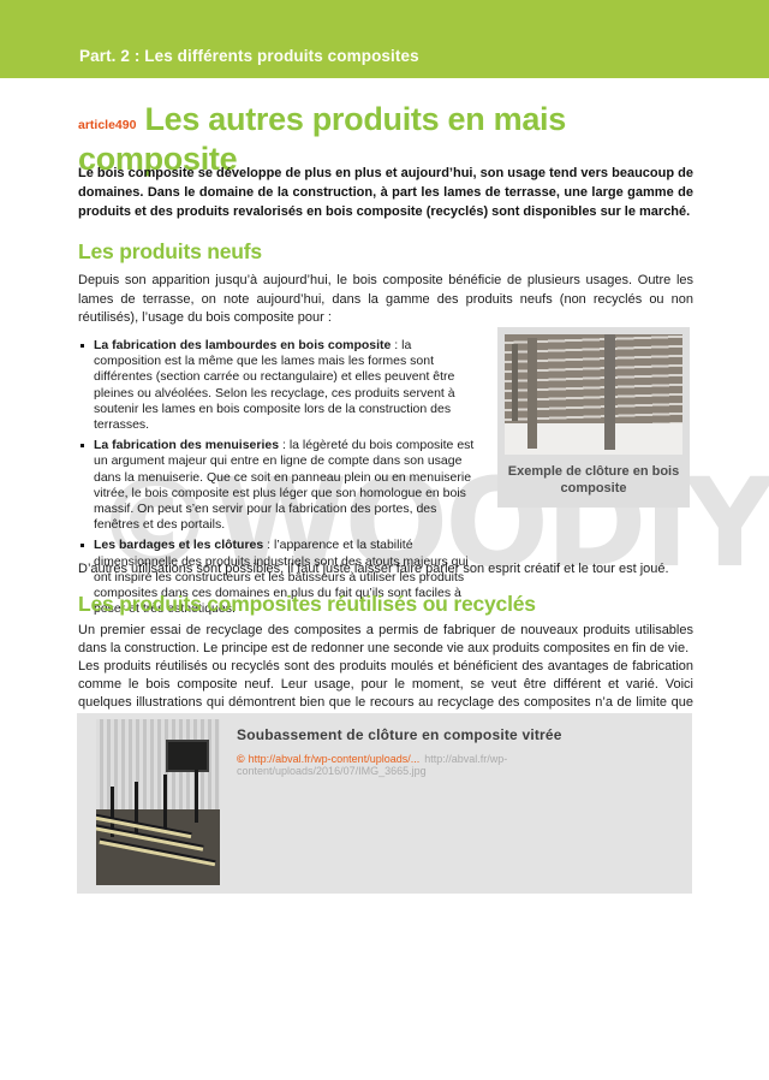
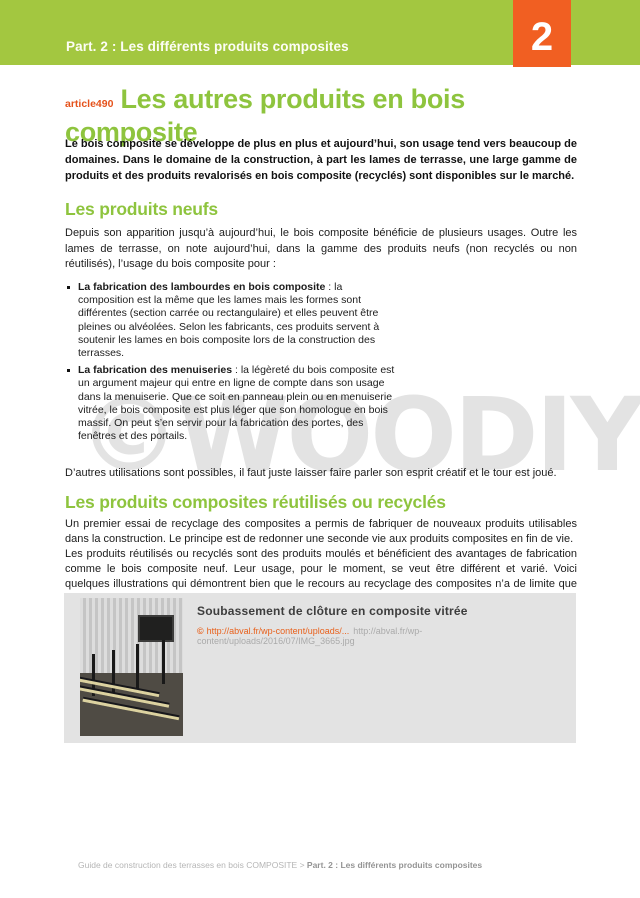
  Part. 2 : Les différents produits composites
+ 2
- article490 Les autres produits en mais composite
+ article490 Les autres produits en bois composite
  Le bois composite se développe de plus en plus et aujourd’hui, son usage tend vers beaucoup de domaines. Dans le domaine de la construction, à part les lames de terrasse, une large gamme de produits et des produits revalorisés en bois composite (recyclés) sont disponibles sur le marché.
  Les produits neufs
  Depuis son apparition jusqu’à aujourd’hui, le bois composite bénéficie de plusieurs usages. Outre les lames de terrasse, on note aujourd’hui, dans la gamme des produits neufs (non recyclés ou non réutilisés), l’usage du bois composite pour :
- La fabrication des lambourdes en bois composite : la composition est la même que les lames mais les formes sont différentes (section carrée ou rectangulaire) et elles peuvent être pleines ou alvéolées. Selon les recyclage, ces produits servent à soutenir les lames en bois composite lors de la construction des terrasses.
+ La fabrication des lambourdes en bois composite : la composition est la même que les lames mais les formes sont différentes (section carrée ou rectangulaire) et elles peuvent être pleines ou alvéolées. Selon les fabricants, ces produits servent à soutenir les lames en bois composite lors de la construction des terrasses.
  La fabrication des menuiseries : la légèreté du bois composite est un argument majeur qui entre en ligne de compte dans son usage dans la menuiserie. Que ce soit en panneau plein ou en menuiserie vitrée, le bois composite est plus léger que son homologue en bois massif. On peut s’en servir pour la fabrication des portes, des fenêtres et des portails.
- Les bardages et les clôtures : l’apparence et la stabilité dimensionnelle des produits industriels sont des atouts majeurs qui ont inspiré les constructeurs et les bâtisseurs à utiliser les produits composites dans ces domaines en plus du fait qu’ils sont faciles à poser et très esthétiques.
- Exemple de clôture en bois composite
  D’autres utilisations sont possibles, il faut juste laisser faire parler son esprit créatif et le tour est joué.
  Les produits composites réutilisés ou recyclés
  Un premier essai de recyclage des composites a permis de fabriquer de nouveaux produits utilisables dans la construction. Le principe est de redonner une seconde vie aux produits composites en fin de vie.
  Les produits réutilisés ou recyclés sont des produits moulés et bénéficient des avantages de fabrication comme le bois composite neuf. Leur usage, pour le moment, se veut être différent et varié. Voici quelques illustrations qui démontrent bien que le recours au recyclage des composites n’a de limite que
  Soubassement de clôture en composite vitrée
  © http://abval.fr/wp-content/uploads/... http://abval.fr/wp-content/uploads/2016/07/IMG_3665.jpg
+ Guide de construction des terrasses en bois COMPOSITE > Part. 2 : Les différents produits composites
